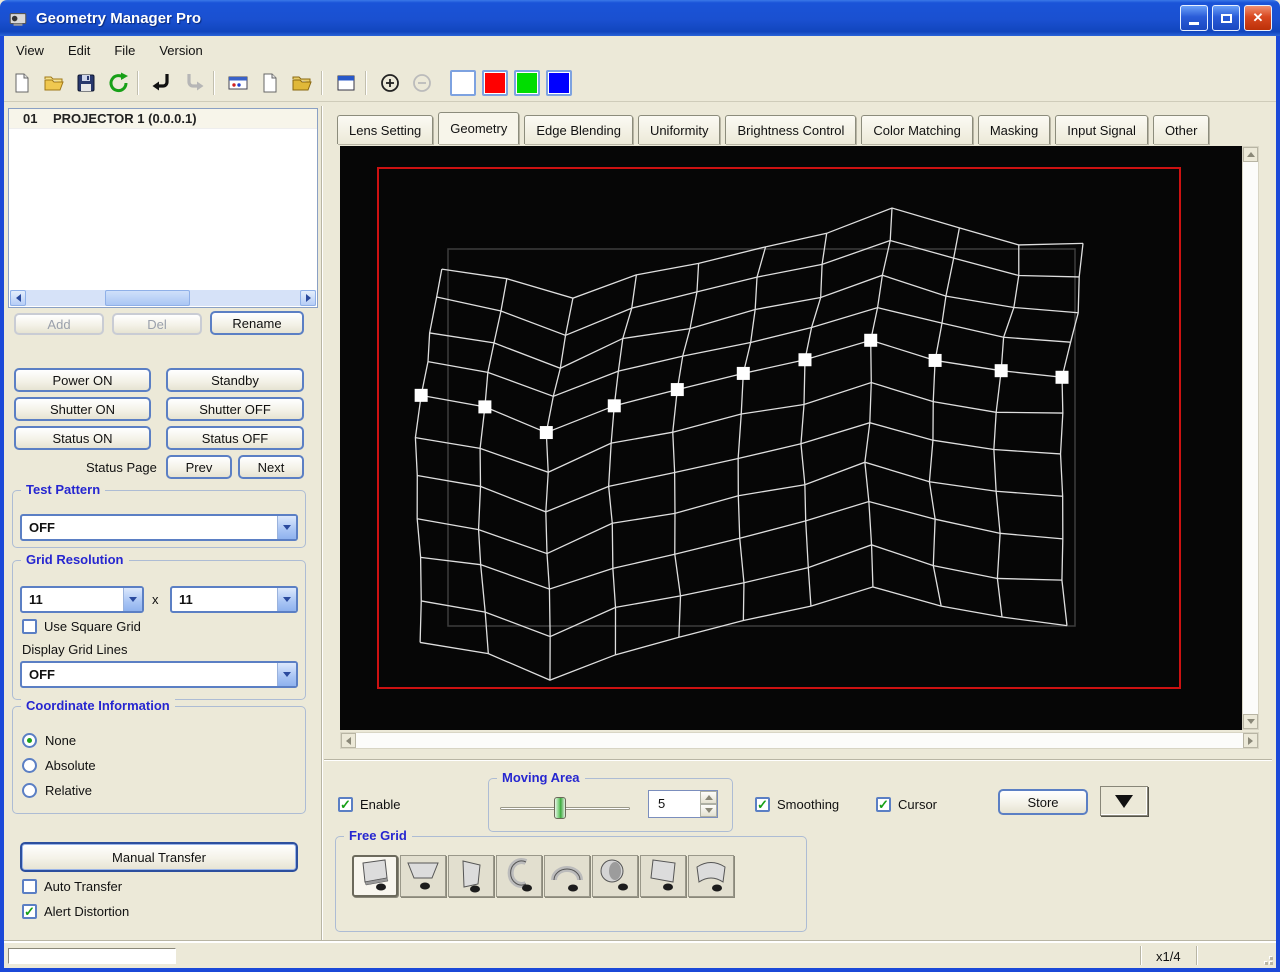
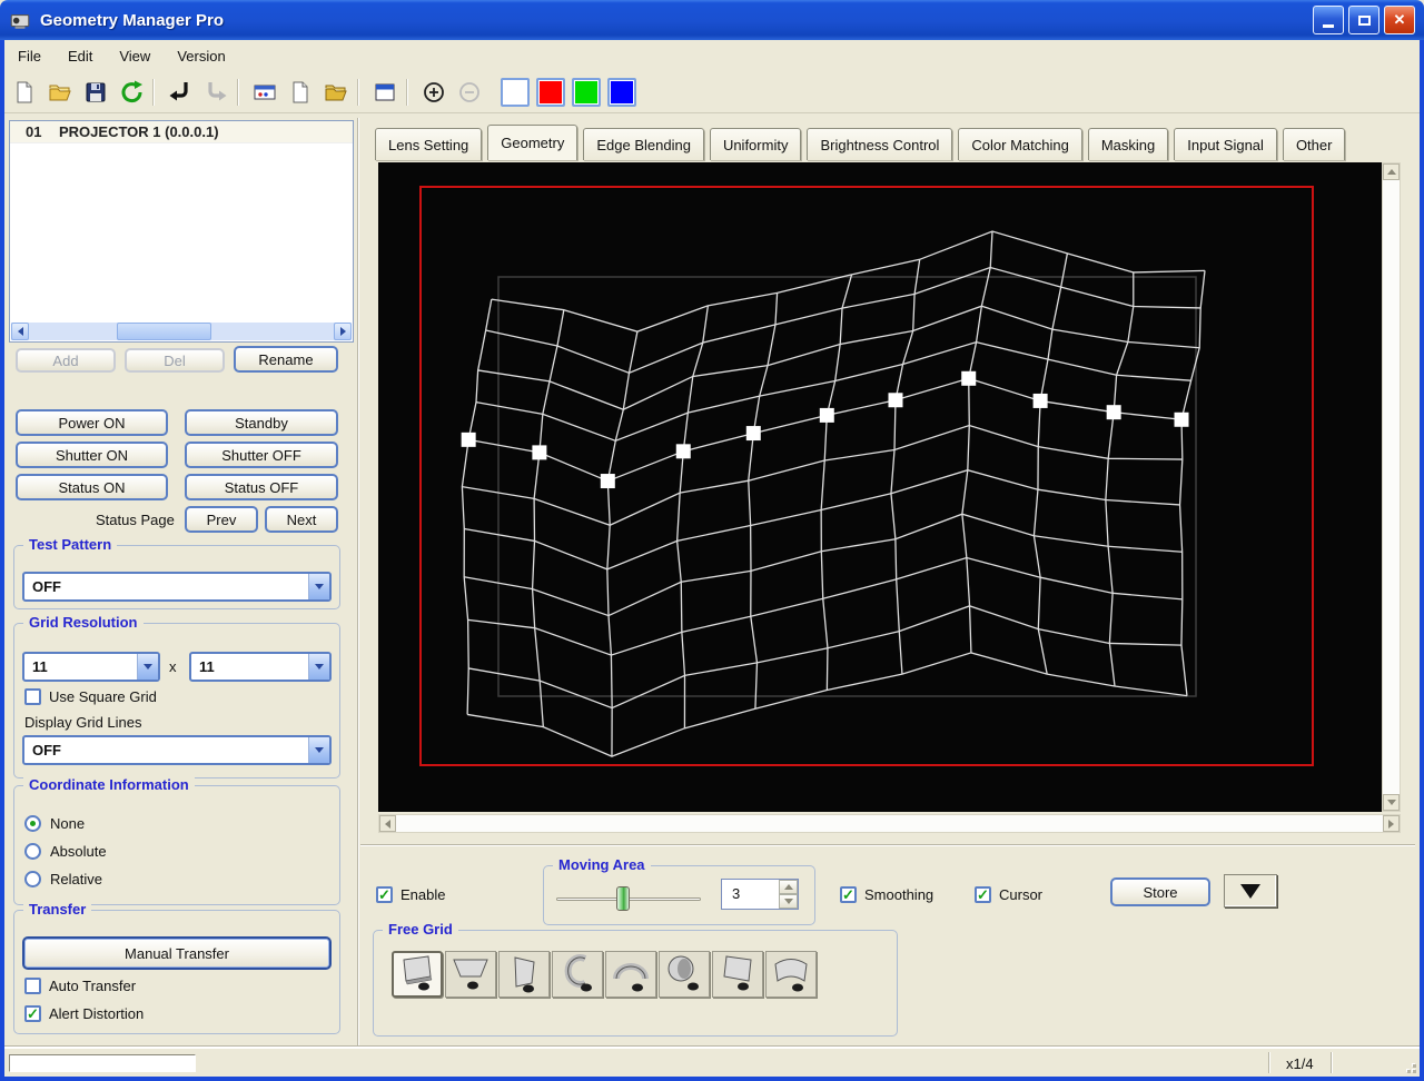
  Geometry Manager Pro
  ✕
- View
+ File
  Edit
- File
+ View
  Version
  01
  PROJECTOR 1 (0.0.0.1)
  Add
  Del
  Rename
  Power ON
  Standby
  Shutter ON
  Shutter OFF
  Status ON
  Status OFF
  Status Page
  Prev
  Next
  Test Pattern
  OFF
  Grid Resolution
  11
  x
  11
  ✓
  Use Square Grid
  Display Grid Lines
  OFF
  Coordinate Information
  None
  Absolute
  Relative
+ Transfer
  Manual Transfer
  ✓
  Auto Transfer
  ✓
  Alert Distortion
  Lens Setting
  Geometry
  Edge Blending
  Uniformity
  Brightness Control
  Color Matching
  Masking
  Input Signal
  Other
  ✓
  Enable
  Moving Area
- 5
+ 3
  ✓
  Smoothing
  ✓
  Cursor
  Store
  Free Grid
  x1/4
